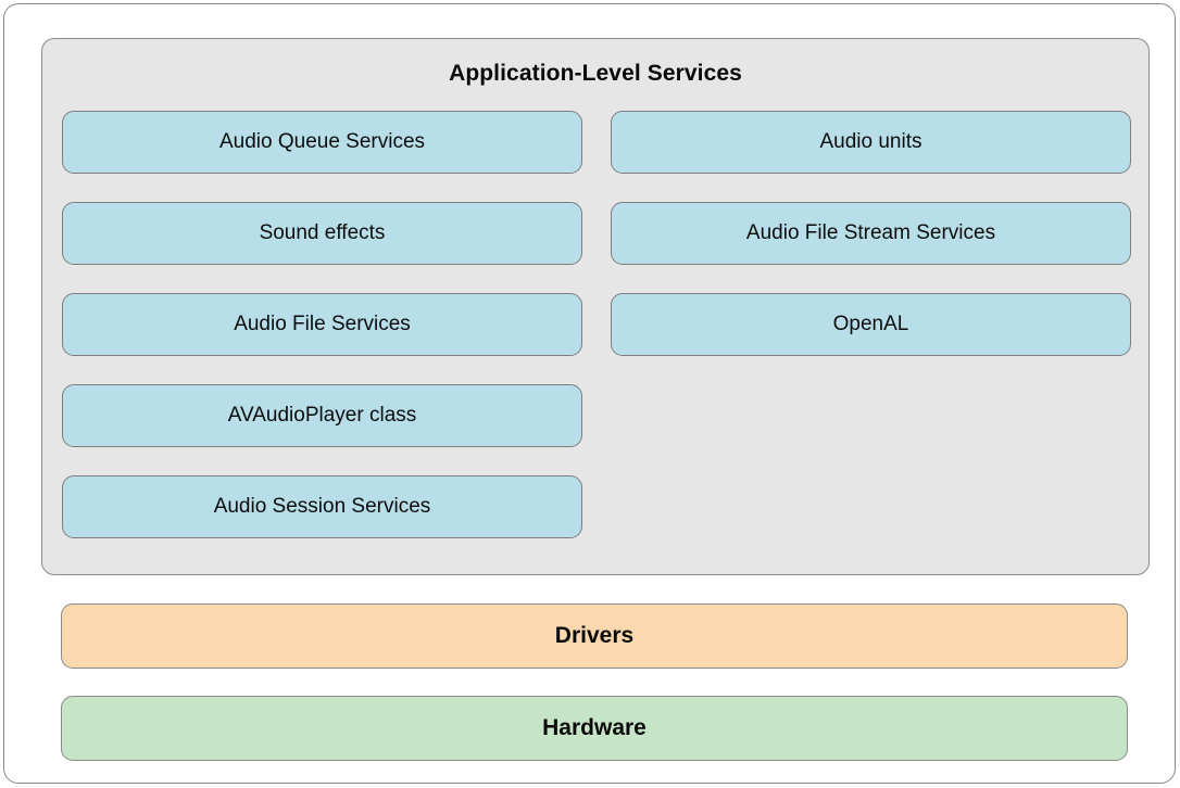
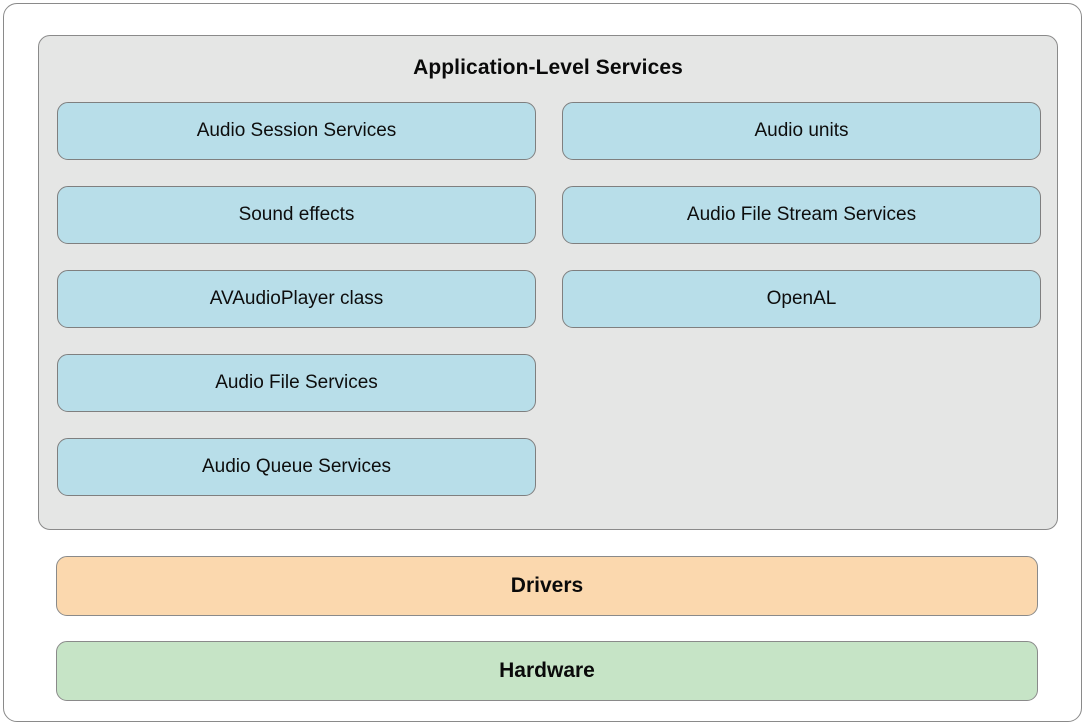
  Application-Level Services
- Audio Queue Services
+ Audio Session Services
  Audio units
  Sound effects
  Audio File Stream Services
- Audio File Services
+ AVAudioPlayer class
  OpenAL
- AVAudioPlayer class
+ Audio File Services
- Audio Session Services
+ Audio Queue Services
  Drivers
  Hardware
